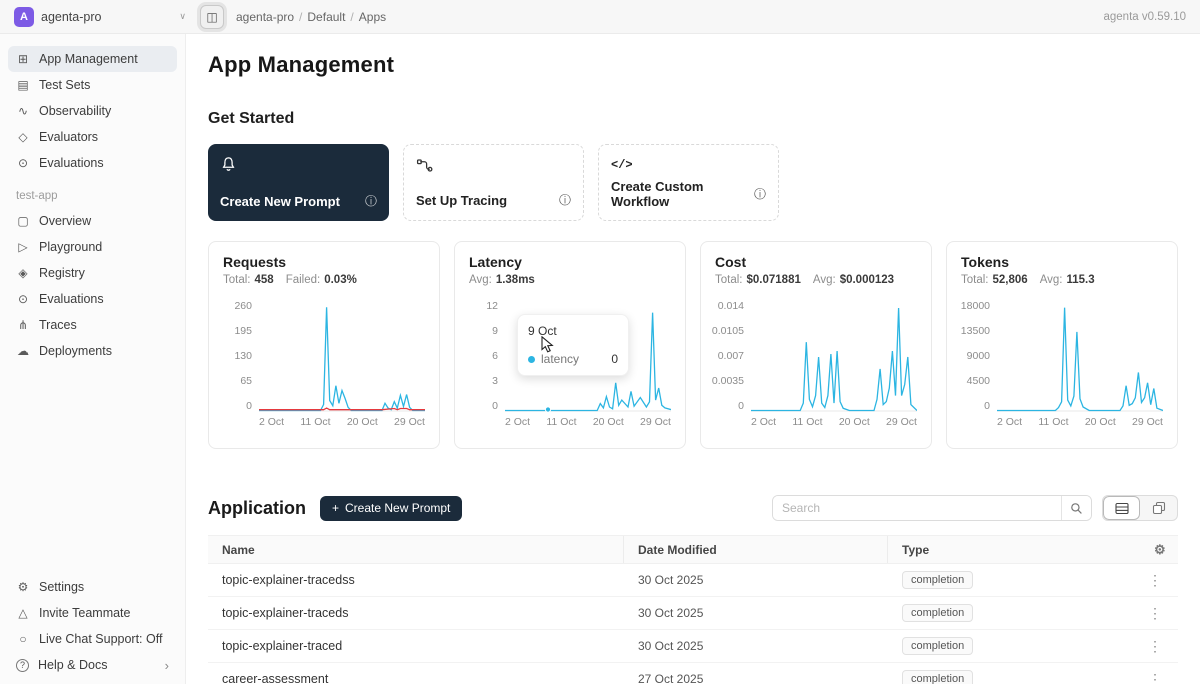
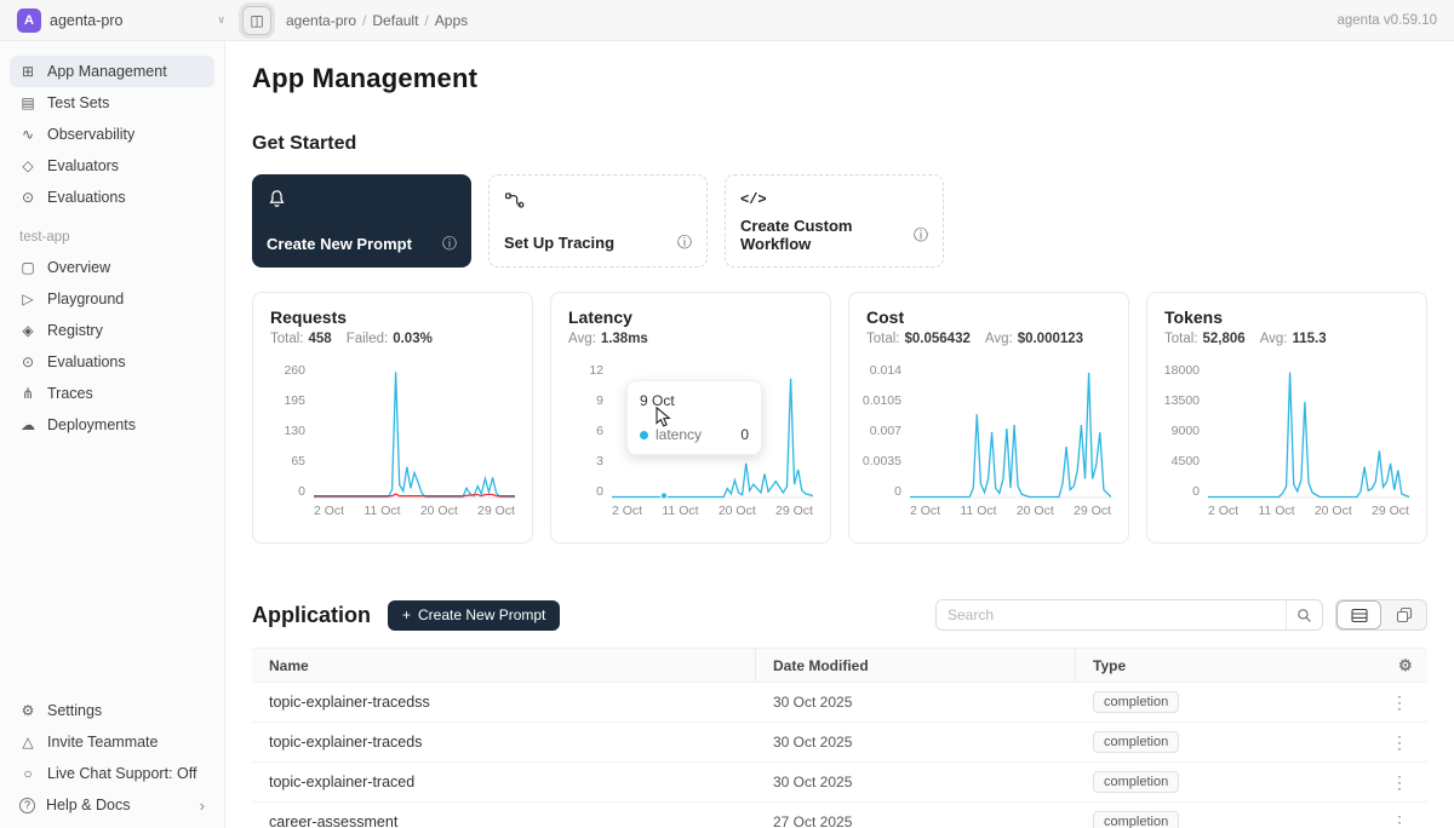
  A
  agenta-pro
  ∨
  ◫
  agenta-pro
  /
  Default
  /
  Apps
  agenta v0.59.10
  ⊞
  App Management
  ▤
  Test Sets
  ∿
  Observability
  ◇
  Evaluators
  ⊙
  Evaluations
  test-app
  ▢
  Overview
  ▷
  Playground
  ◈
  Registry
  ⊙
  Evaluations
  ⋔
  Traces
  ☁
  Deployments
  ⚙
  Settings
  △
  Invite Teammate
  ○
  Live Chat Support: Off
  ?
  Help & Docs
  ›
  App Management
  Get Started
  Create New Prompt
  ⓘ
  Set Up Tracing
  ⓘ
  </>
  Create Custom Workflow
  ⓘ
  Requests
  Total:
  458
  Failed:
  0.03%
  260
  195
  130
  65
  0
  2 Oct
  11 Oct
  20 Oct
  29 Oct
  Latency
  Avg:
  1.38ms
  12
  9
  6
  3
  0
  2 Oct
  11 Oct
  20 Oct
  29 Oct
  9 Oct
  latency
  0
  Cost
  Total:
- $0.071881
+ $0.056432
  Avg:
  $0.000123
  0.014
  0.0105
  0.007
  0.0035
  0
  2 Oct
  11 Oct
  20 Oct
  29 Oct
  Tokens
  Total:
  52,806
  Avg:
  115.3
  18000
  13500
  9000
  4500
  0
  2 Oct
  11 Oct
  20 Oct
  29 Oct
  Application
  +
  Create New Prompt
  Search
  Name
  Date Modified
  Type
  ⚙
  topic-explainer-tracedss
  30 Oct 2025
  completion
  ⋮
  topic-explainer-traceds
  30 Oct 2025
  completion
  ⋮
  topic-explainer-traced
  30 Oct 2025
  completion
  ⋮
  career-assessment
  27 Oct 2025
  completion
  ⋮
